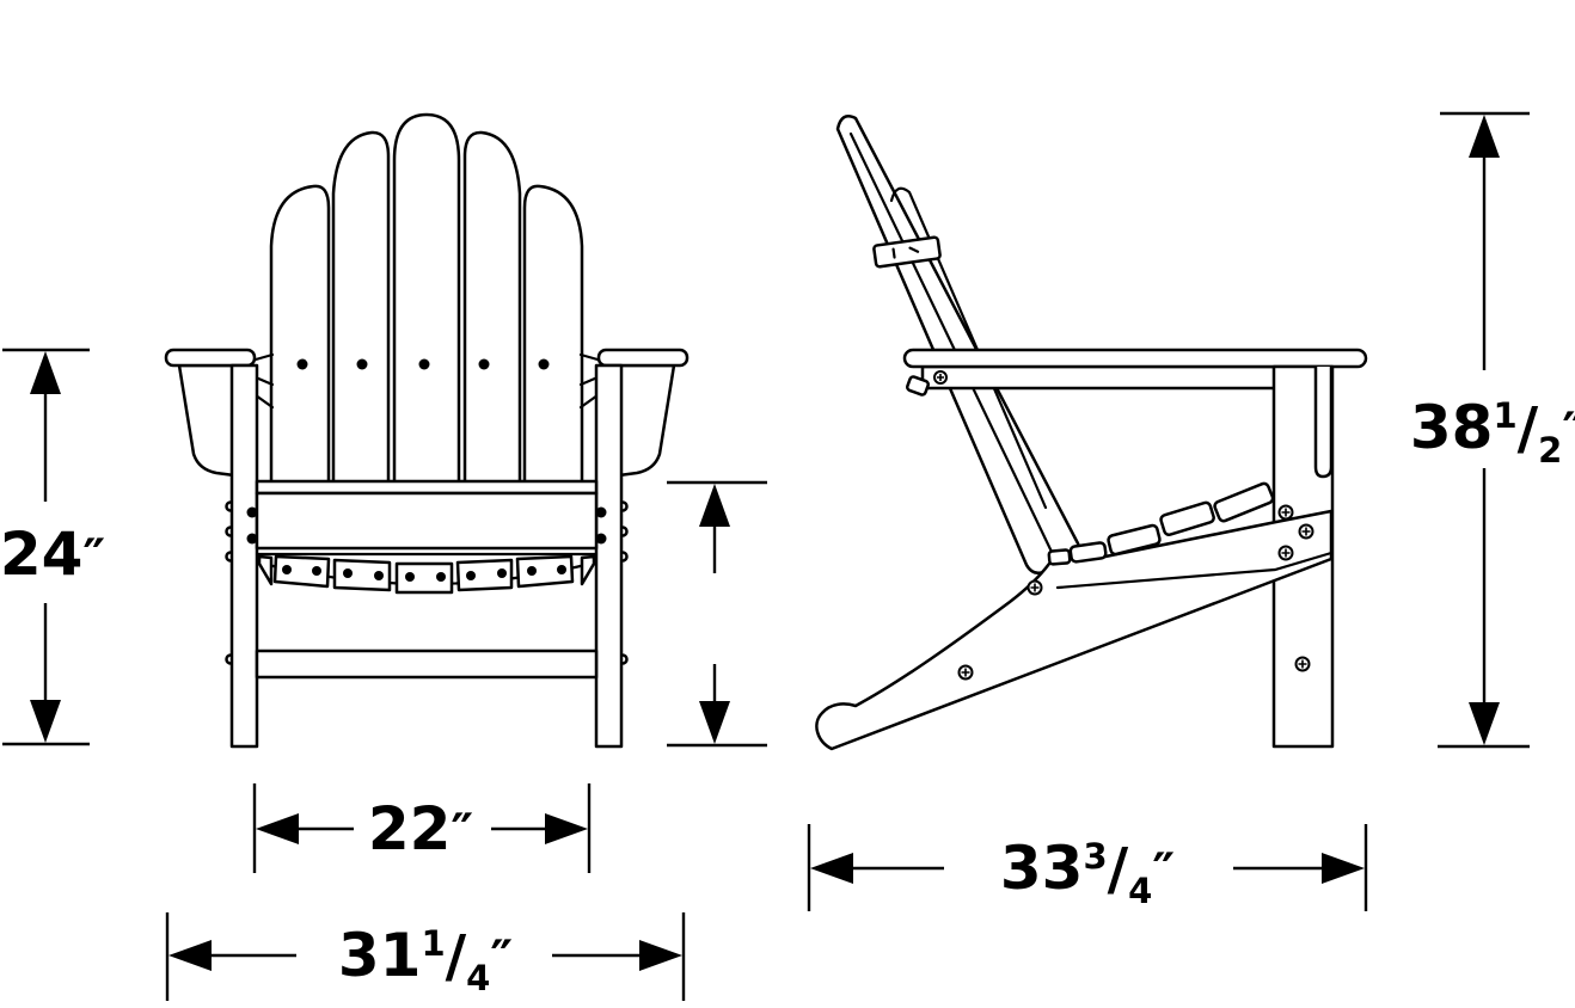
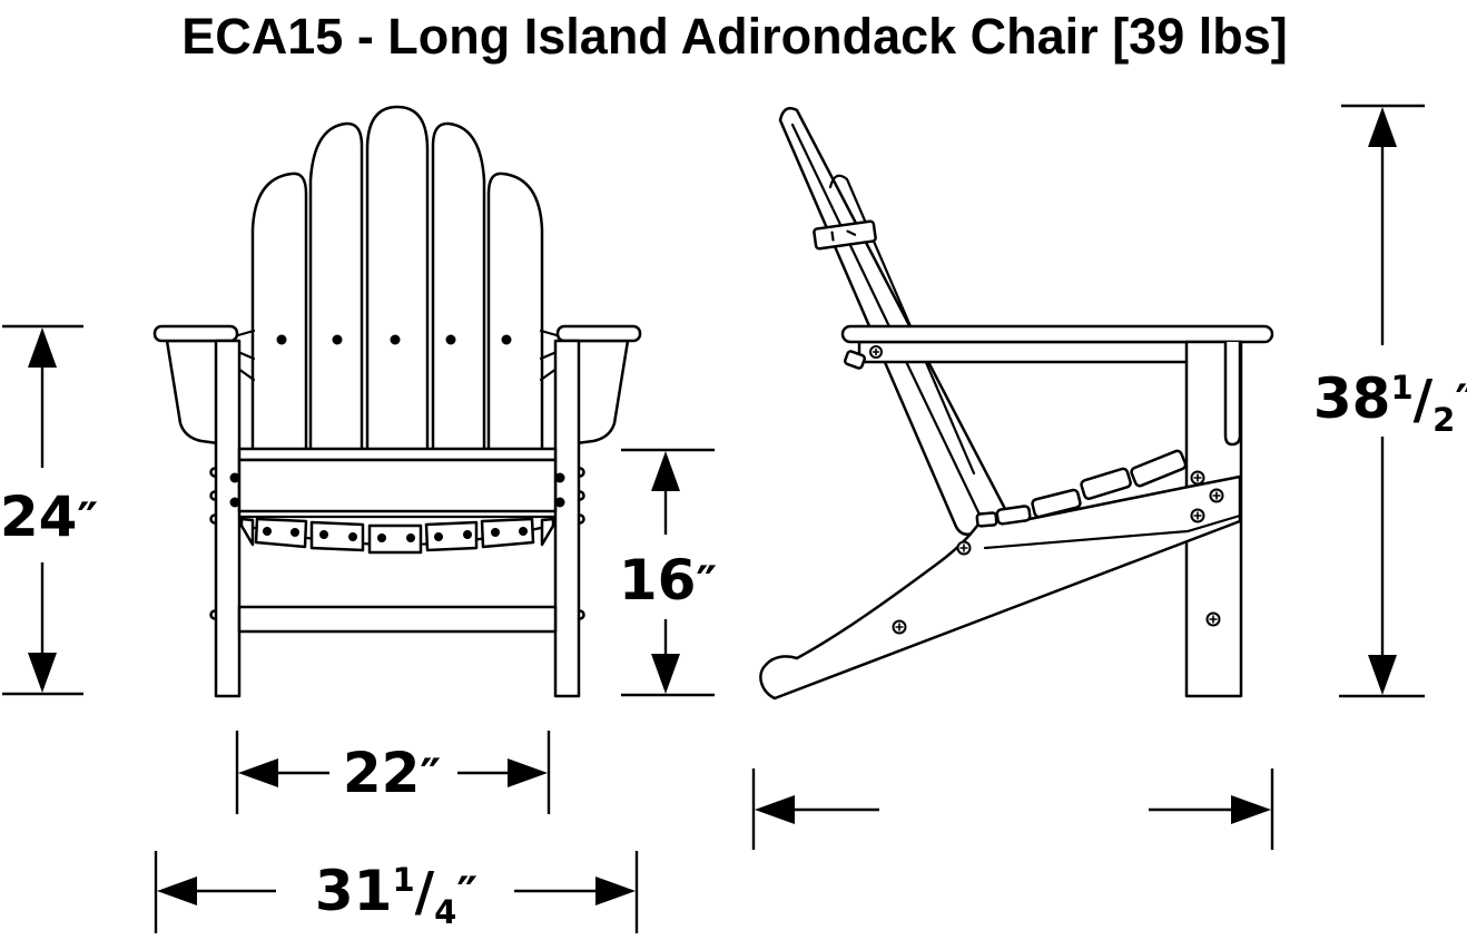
+ ECA15 - Long Island Adirondack Chair [39 lbs]
  24″
+ 16″
  22″
  311/4″
- 333/4″
  381/2″
